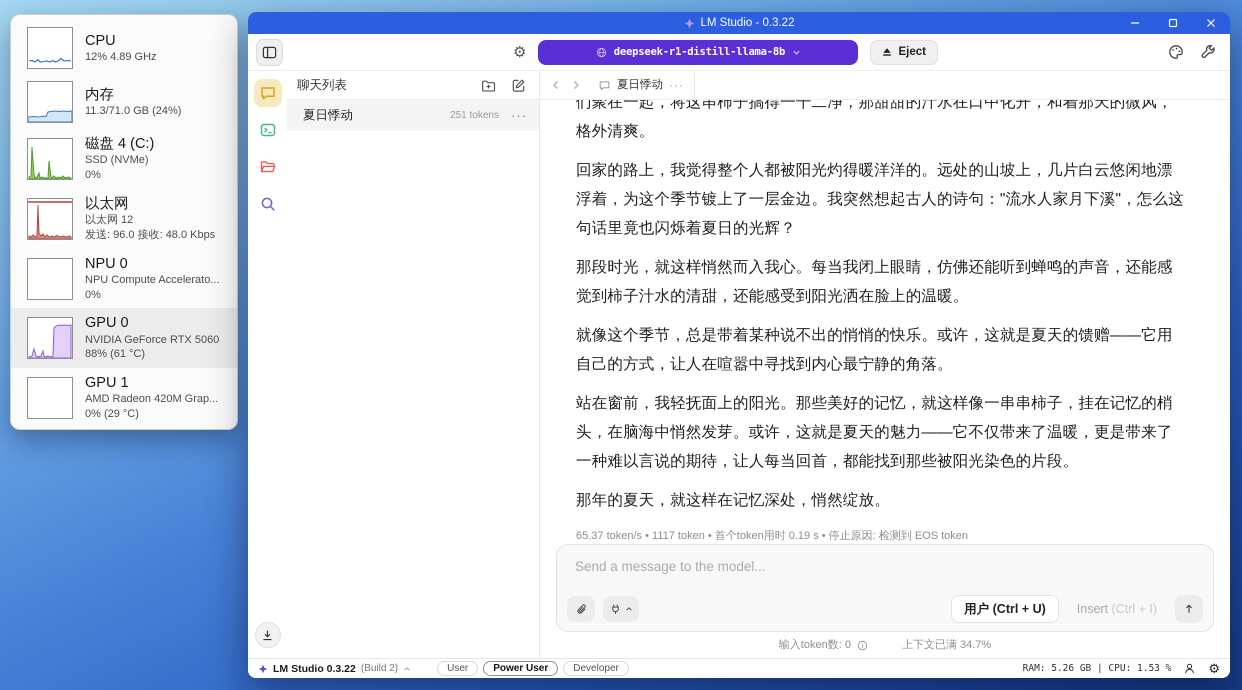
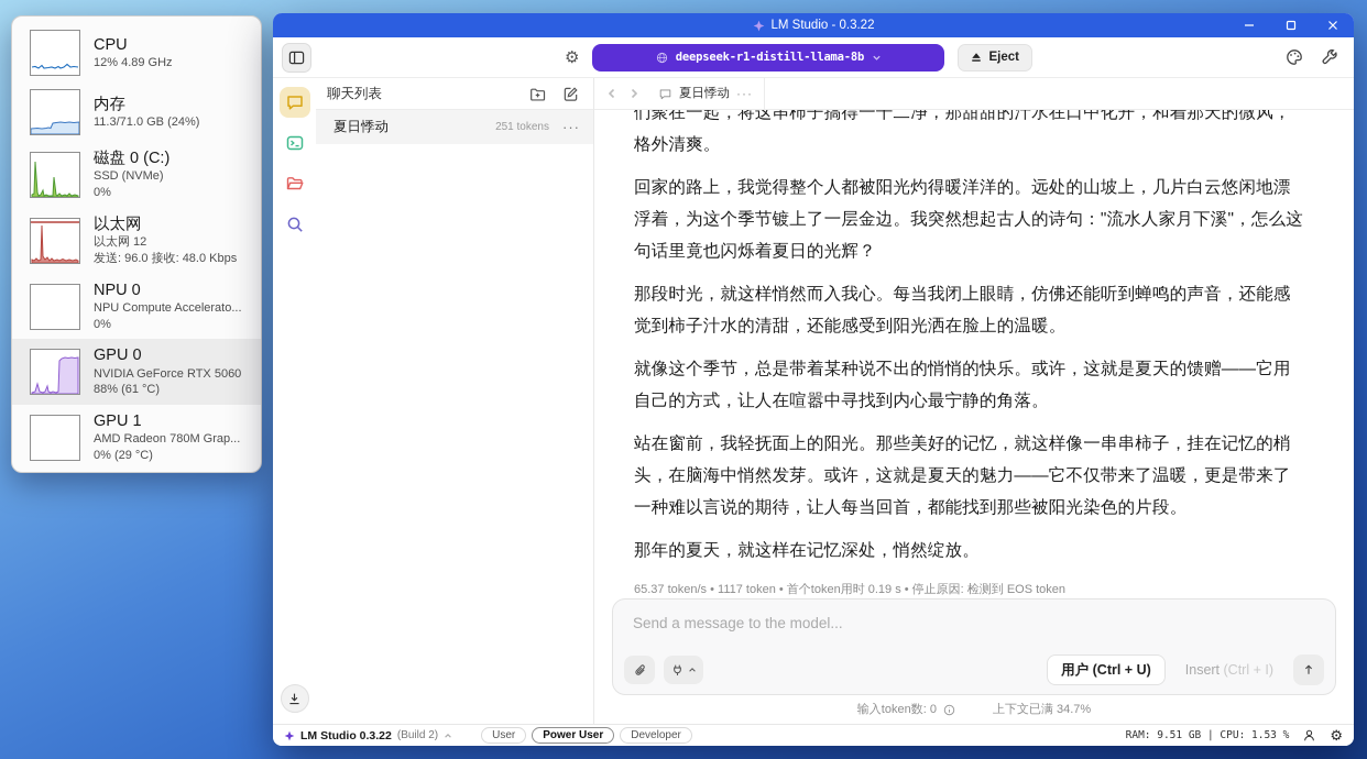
  CPU
  12% 4.89 GHz
  内存
  11.3/71.0 GB (24%)
- 磁盘 4 (C:)
+ 磁盘 0 (C:)
  SSD (NVMe)
  0%
  以太网
  以太网 12
  发送: 96.0 接收: 48.0 Kbps
  NPU 0
  NPU Compute Accelerato...
  0%
  GPU 0
  NVIDIA GeForce RTX 5060
  88% (61 °C)
  GPU 1
- AMD Radeon 420M Grap...
+ AMD Radeon 780M Grap...
  0% (29 °C)
  LM Studio - 0.3.22
  ⚙
  deepseek-r1-distill-llama-8b
  Eject
  聊天列表
  夏日悸动
  251 tokens
  ···
  夏日悸动
  ···
  们聚在一起，将这串柿子搞得一干二净，那甜甜的汁水在口中化开，和着那天的微风，格外清爽。
  回家的路上，我觉得整个人都被阳光灼得暖洋洋的。远处的山坡上，几片白云悠闲地漂浮着，为这个季节镀上了一层金边。我突然想起古人的诗句："流水人家月下溪"，怎么这句话里竟也闪烁着夏日的光辉？
  那段时光，就这样悄然而入我心。每当我闭上眼睛，仿佛还能听到蝉鸣的声音，还能感觉到柿子汁水的清甜，还能感受到阳光洒在脸上的温暖。
  就像这个季节，总是带着某种说不出的悄悄的快乐。或许，这就是夏天的馈赠——它用自己的方式，让人在喧嚣中寻找到内心最宁静的角落。
  站在窗前，我轻抚面上的阳光。那些美好的记忆，就这样像一串串柿子，挂在记忆的梢头，在脑海中悄然发芽。或许，这就是夏天的魅力——它不仅带来了温暖，更是带来了一种难以言说的期待，让人每当回首，都能找到那些被阳光染色的片段。
  那年的夏天，就这样在记忆深处，悄然绽放。
  65.37 token/s • 1117 token • 首个token用时 0.19 s • 停止原因: 检测到 EOS token
  Send a message to the model...
  用户 (Ctrl + U)
  Insert (Ctrl + I)
  输入token数: 0
  上下文已满 34.7%
  LM Studio 0.3.22
  (Build 2)
  User
  Power User
  Developer
- RAM: 5.26 GB | CPU: 1.53 %
+ RAM: 9.51 GB | CPU: 1.53 %
  ⚙
